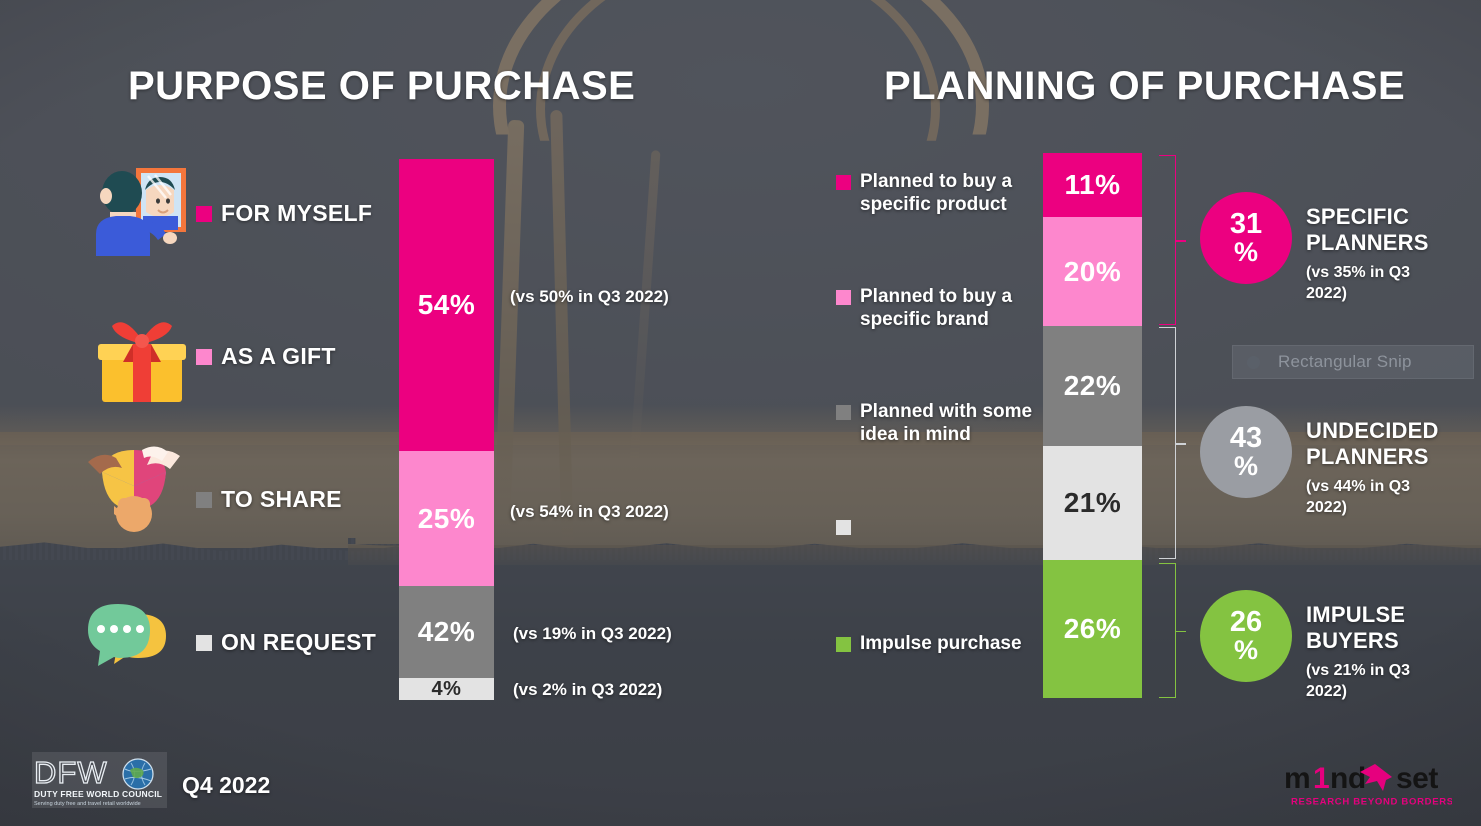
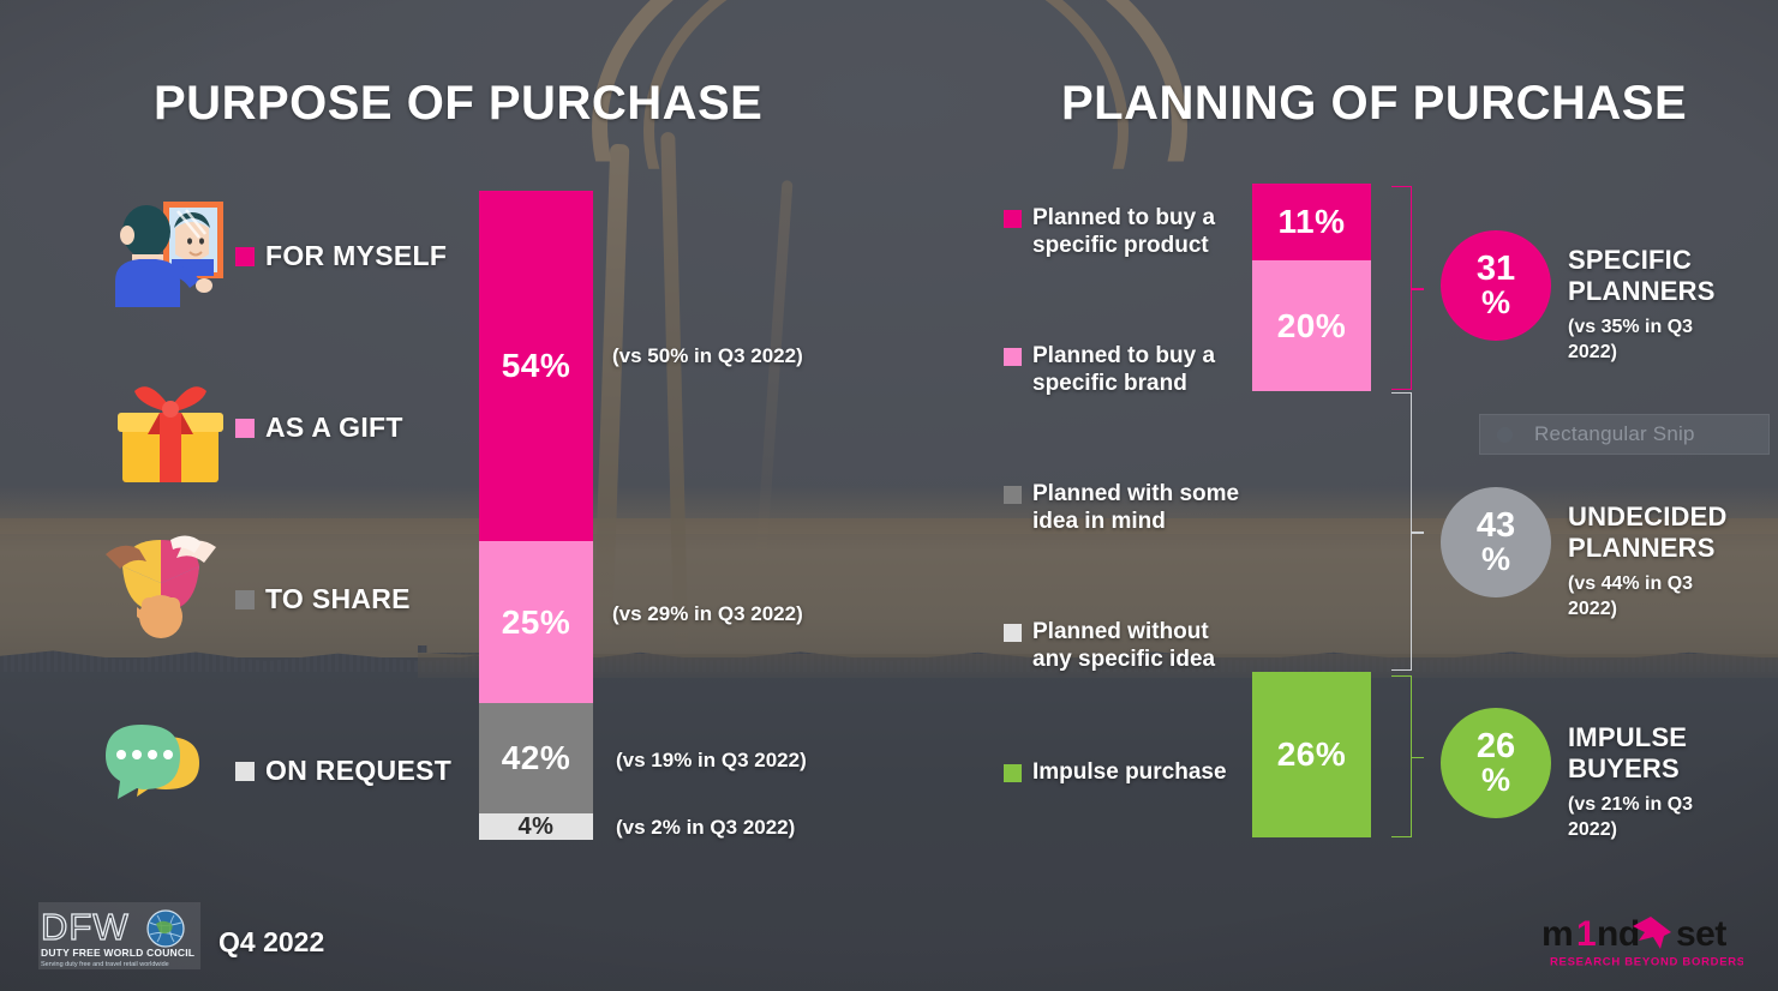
  PURPOSE OF PURCHASE
  PLANNING OF PURCHASE
  FOR MYSELF
  AS A GIFT
  TO SHARE
  ON REQUEST
  54%
  25%
  42%
  4%
  (vs 50% in Q3 2022)
- (vs 54% in Q3 2022)
+ (vs 29% in Q3 2022)
  (vs 19% in Q3 2022)
  (vs 2% in Q3 2022)
  Planned to buy a specific product
  Planned to buy a specific brand
  Planned with some idea in mind
+ Planned without any specific idea
  Impulse purchase
  11%
  20%
- 22%
- 21%
  26%
  31
  %
  SPECIFIC
  PLANNERS
  (vs 35% in Q3 2022)
  43
  %
  UNDECIDED
  PLANNERS
  (vs 44% in Q3 2022)
  26
  %
  IMPULSE
  BUYERS
  (vs 21% in Q3 2022)
  Rectangular Snip
  DFW
  DUTY FREE WORLD COUNCIL
  Q4 2022
  m
  1
  nd
  set
  RESEARCH BEYOND BORDERS
